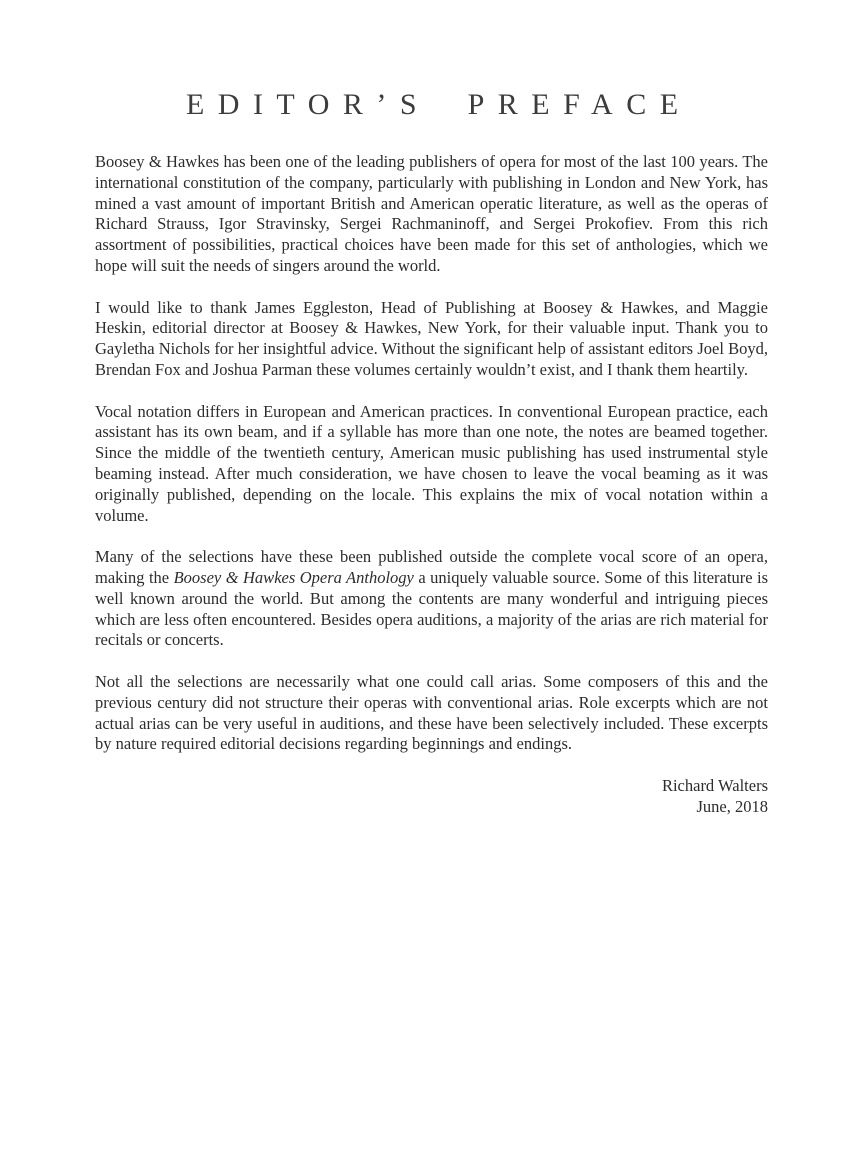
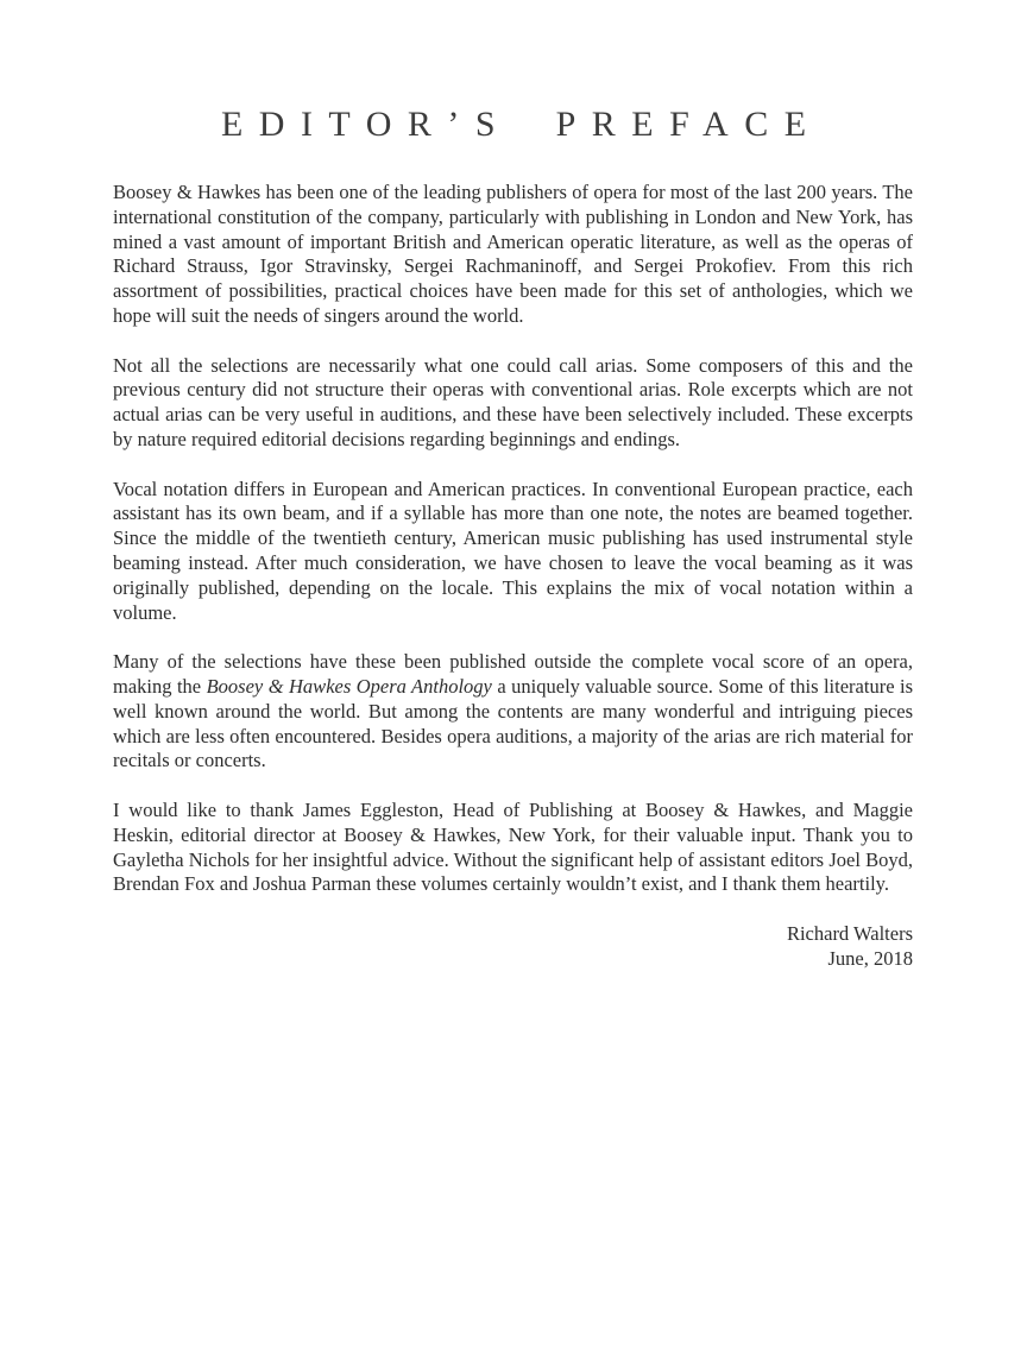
  EDITOR’S PREFACE
- Boosey & Hawkes has been one of the leading publishers of opera for most of the last 100 years. The international constitution of the company, particularly with publishing in London and New York, has mined a vast amount of important British and American operatic literature, as well as the operas of Richard Strauss, Igor Stravinsky, Sergei Rachmaninoff, and Sergei Prokofiev. From this rich assortment of possibilities, practical choices have been made for this set of anthologies, which we hope will suit the needs of singers around the world.
+ Boosey & Hawkes has been one of the leading publishers of opera for most of the last 200 years. The international constitution of the company, particularly with publishing in London and New York, has mined a vast amount of important British and American operatic literature, as well as the operas of Richard Strauss, Igor Stravinsky, Sergei Rachmaninoff, and Sergei Prokofiev. From this rich assortment of possibilities, practical choices have been made for this set of anthologies, which we hope will suit the needs of singers around the world.
- I would like to thank James Eggleston, Head of Publishing at Boosey & Hawkes, and Maggie Heskin, editorial director at Boosey & Hawkes, New York, for their valuable input. Thank you to Gayletha Nichols for her insightful advice. Without the significant help of assistant editors Joel Boyd, Brendan Fox and Joshua Parman these volumes certainly wouldn’t exist, and I thank them heartily.
+ Not all the selections are necessarily what one could call arias. Some composers of this and the previous century did not structure their operas with conventional arias. Role excerpts which are not actual arias can be very useful in auditions, and these have been selectively included. These excerpts by nature required editorial decisions regarding beginnings and endings.
  Vocal notation differs in European and American practices. In conventional European practice, each assistant has its own beam, and if a syllable has more than one note, the notes are beamed together. Since the middle of the twentieth century, American music publishing has used instrumental style beaming instead. After much consideration, we have chosen to leave the vocal beaming as it was originally published, depending on the locale. This explains the mix of vocal notation within a volume.
  Many of the selections have these been published outside the complete vocal score of an opera, making the Boosey & Hawkes Opera Anthology a uniquely valuable source. Some of this literature is well known around the world. But among the contents are many wonderful and intriguing pieces which are less often encountered. Besides opera auditions, a majority of the arias are rich material for recitals or concerts.
- Not all the selections are necessarily what one could call arias. Some composers of this and the previous century did not structure their operas with conventional arias. Role excerpts which are not actual arias can be very useful in auditions, and these have been selectively included. These excerpts by nature required editorial decisions regarding beginnings and endings.
+ I would like to thank James Eggleston, Head of Publishing at Boosey & Hawkes, and Maggie Heskin, editorial director at Boosey & Hawkes, New York, for their valuable input. Thank you to Gayletha Nichols for her insightful advice. Without the significant help of assistant editors Joel Boyd, Brendan Fox and Joshua Parman these volumes certainly wouldn’t exist, and I thank them heartily.
  Richard Walters
  June, 2018
